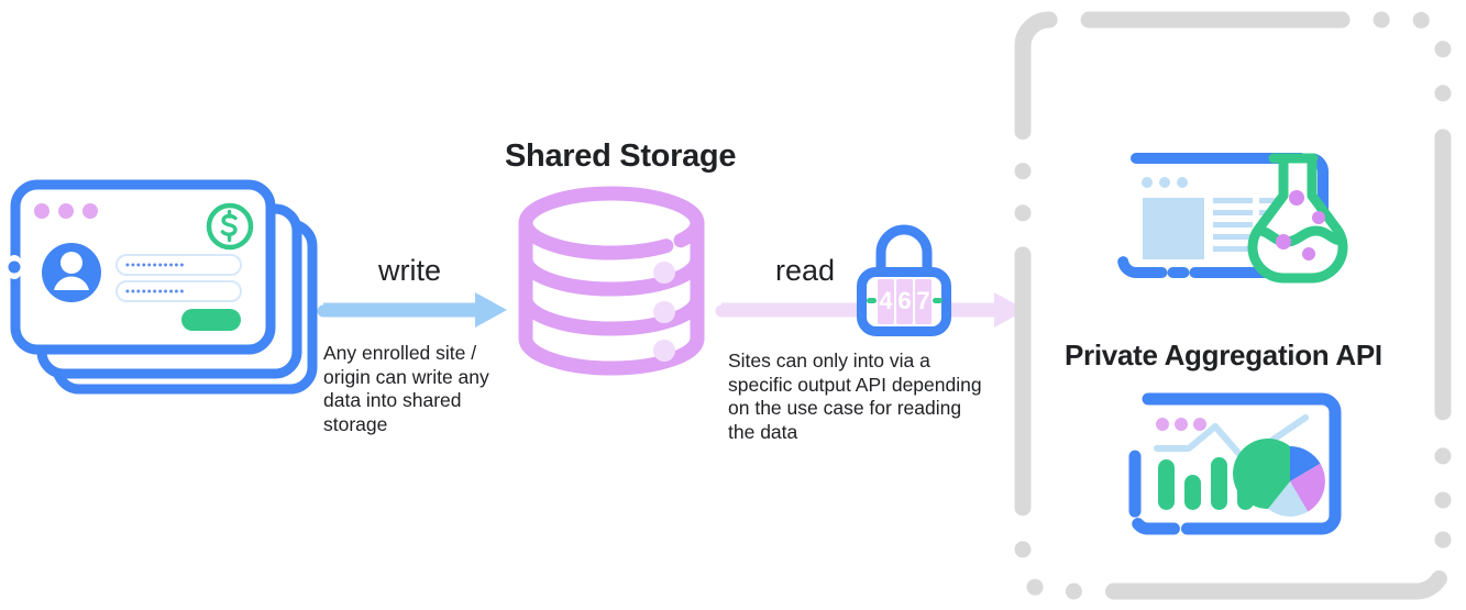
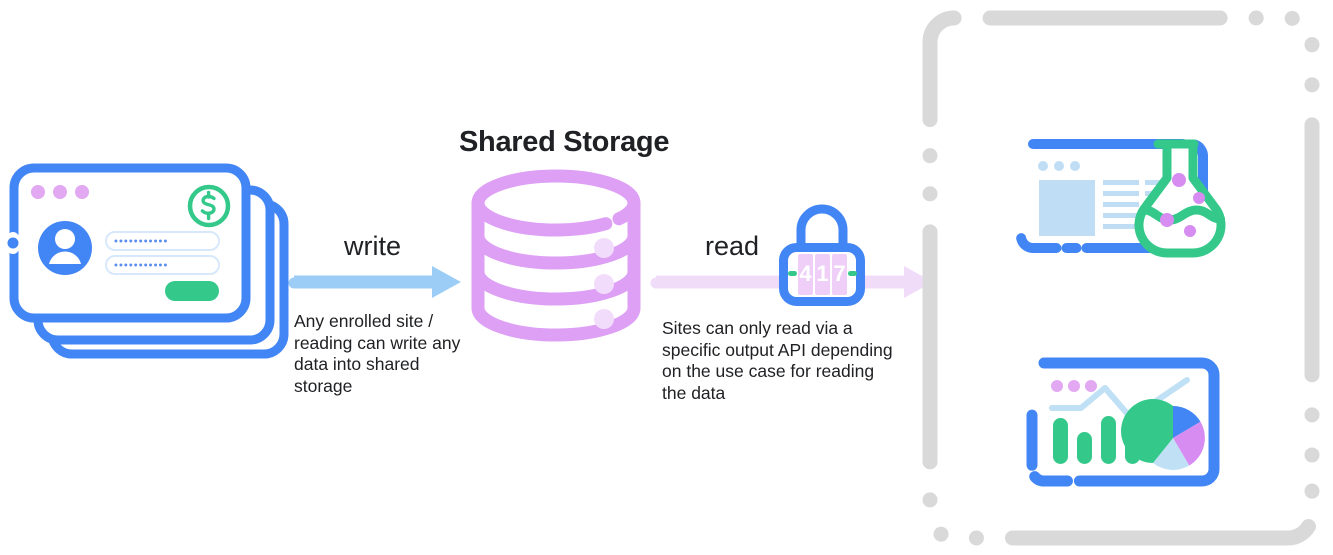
  •••••••••••
  •••••••••••
  write
- Any enrolled site / origin can write any data into shared storage
+ Any enrolled site / reading can write any data into shared storage
  Shared Storage
  read
  4
- 6
+ 1
  7
- Sites can only into via a specific output API depending on the use case for reading the data
+ Sites can only read via a specific output API depending on the use case for reading the data
- Private Aggregation API
